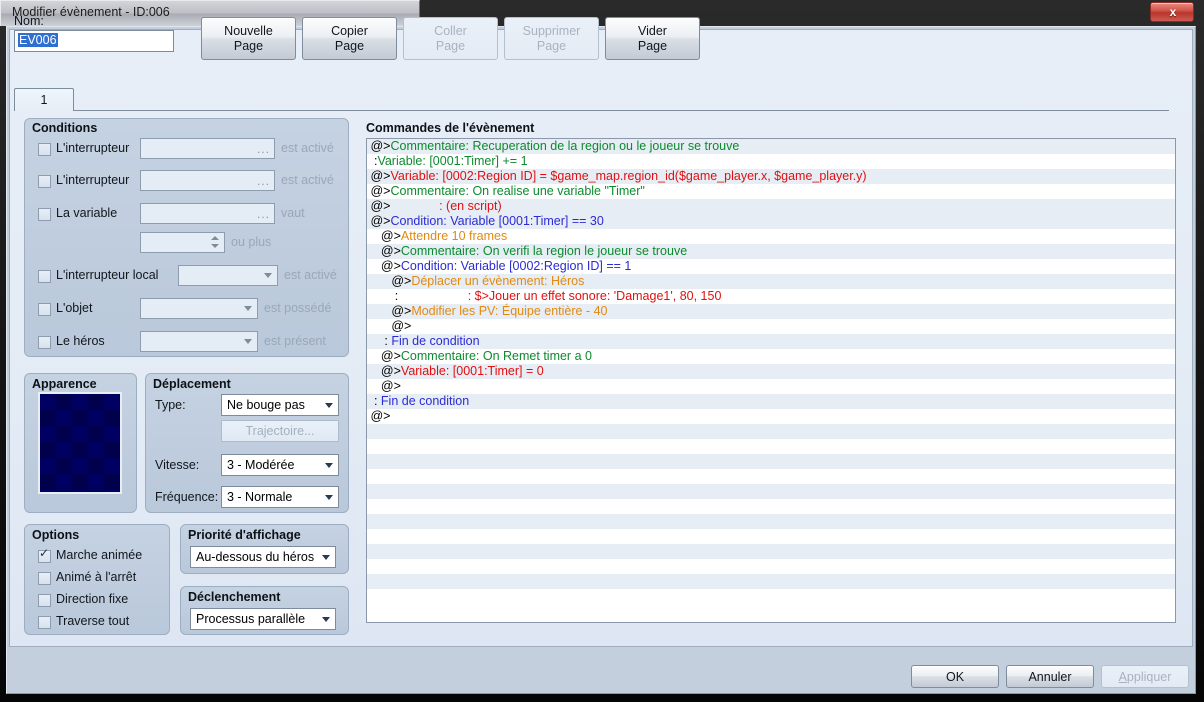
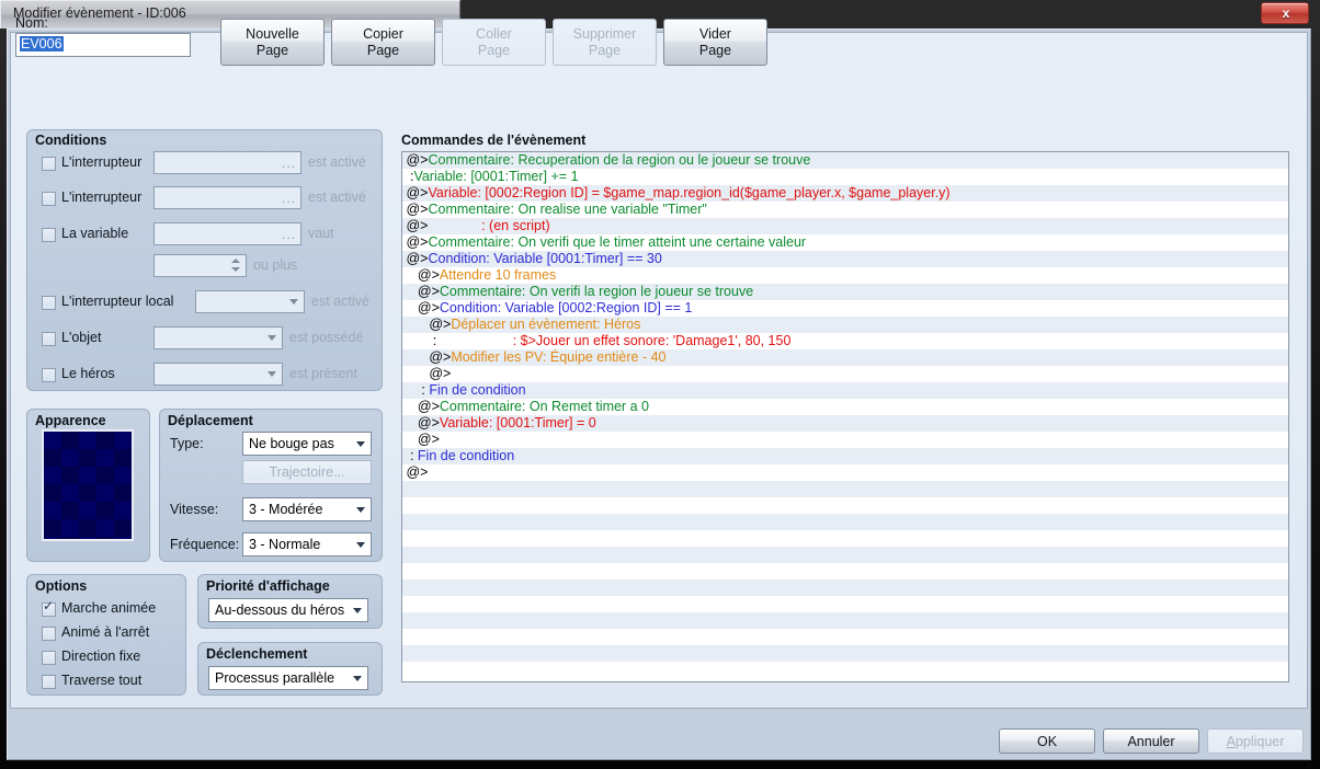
  Modifier évènement - ID:006
  x
  Nom:
  EV006
  Nouvelle
  Page
  Copier
  Page
  Coller
  Page
  Supprimer
  Page
  Vider
  Page
- 1
  Conditions
  L'interrupteur
  ...
  est activé
  L'interrupteur
  ...
  est activé
  La variable
  ...
  vaut
  ou plus
  L'interrupteur local
  est activé
  L'objet
  est possédé
  Le héros
  est présent
  Apparence
  Déplacement
  Type:
  Ne bouge pas
  Trajectoire...
  Vitesse:
  3 - Modérée
  Fréquence:
  3 - Normale
  Options
  Marche animée
  Animé à l'arrêt
  Direction fixe
  Traverse tout
  Priorité d'affichage
  Au-dessous du héros
  Déclenchement
  Processus parallèle
  Commandes de l'évènement
  @>Commentaire: Recuperation de la region ou le joueur se trouve
  :Variable: [0001:Timer] += 1
  @>Variable: [0002:Region ID] = $game_map.region_id($game_player.x, $game_player.y)
  @>Commentaire: On realise une variable "Timer"
  @> : (en script)
+ @>Commentaire: On verifi que le timer atteint une certaine valeur
  @>Condition: Variable [0001:Timer] == 30
  @>Attendre 10 frames
  @>Commentaire: On verifi la region le joueur se trouve
  @>Condition: Variable [0002:Region ID] == 1
  @>Déplacer un évènement: Héros
  : : $>Jouer un effet sonore: 'Damage1', 80, 150
  @>Modifier les PV: Équipe entière - 40
  @>
  : Fin de condition
  @>Commentaire: On Remet timer a 0
  @>Variable: [0001:Timer] = 0
  @>
  : Fin de condition
  @>
  OK
  Annuler
  Appliquer
